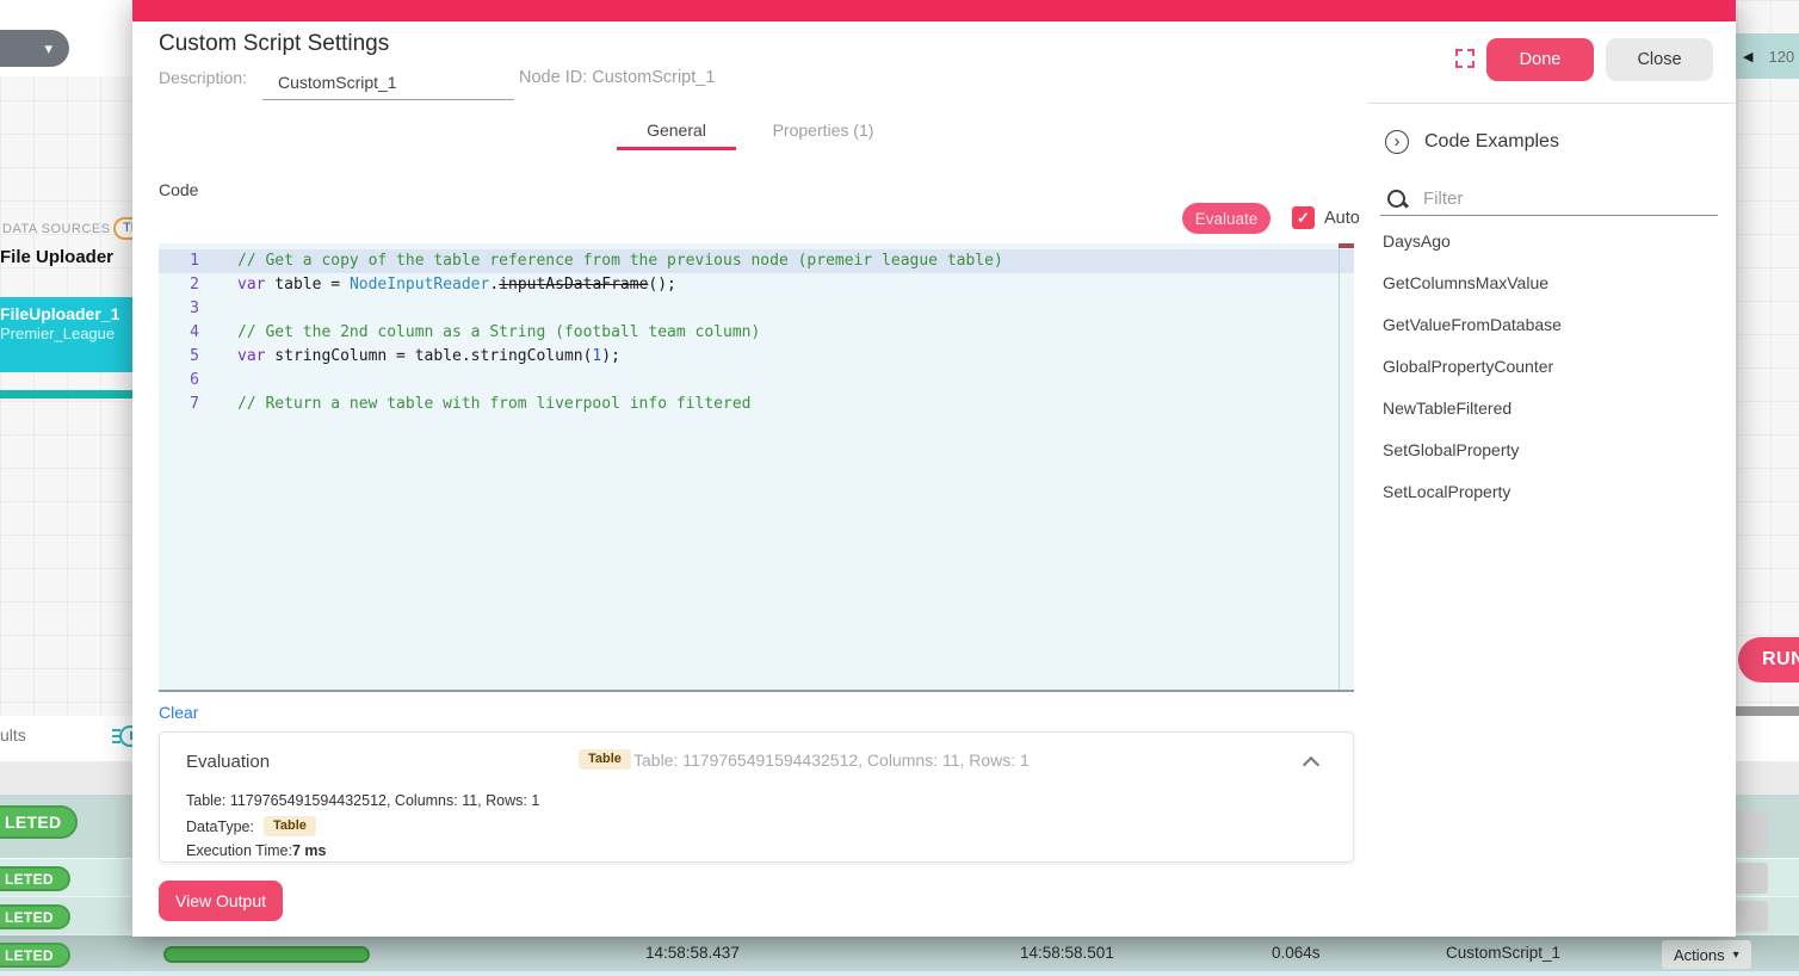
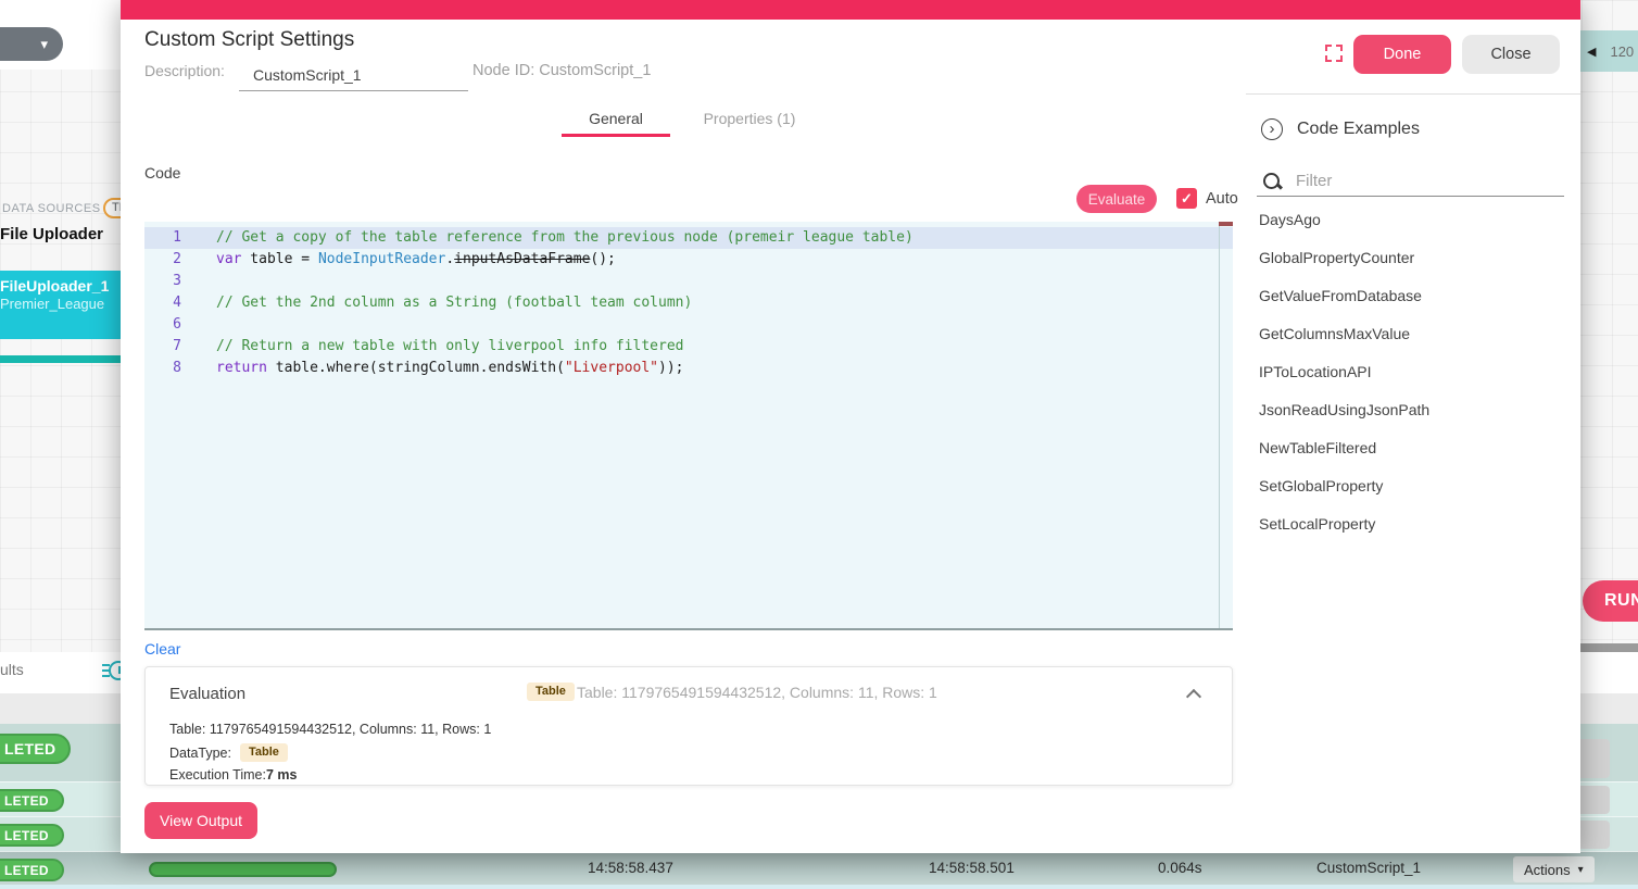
  ▾
  DATA SOURCES
  File Uploader
  FileUploader_1
  Premier_League
  ults
  LETED
  LETED
  LETED
  LETED
  14:58:58.437
  14:58:58.501
  0.064s
  CustomScript_1
  Actions
  ▾
  ◀
  120
  RUN
  Custom Script Settings
  Description:
  CustomScript_1
  Node ID: CustomScript_1
  Done
  Close
  General
  Properties (1)
  Code
  Evaluate
  ✓
  Auto
  1
  // Get a copy of the table reference from the previous node (premeir league table)
  2
  var table = NodeInputReader.inputAsDataFrame();
  3
  4
  // Get the 2nd column as a String (football team column)
- 5
- var stringColumn = table.stringColumn(1);
  6
  7
- // Return a new table with from liverpool info filtered
+ // Return a new table with only liverpool info filtered
+ 8
+ return table.where(stringColumn.endsWith("Liverpool"));
  Clear
  Evaluation
  Table
  Table: 1179765491594432512, Columns: 11, Rows: 1
  Table: 1179765491594432512, Columns: 11, Rows: 1
  DataType:
  Table
  Execution Time:7 ms
  View Output
  ›
  Code Examples
  Filter
  DaysAgo
- GetColumnsMaxValue
+ GlobalPropertyCounter
  GetValueFromDatabase
- GlobalPropertyCounter
+ GetColumnsMaxValue
+ IPToLocationAPI
+ JsonReadUsingJsonPath
  NewTableFiltered
  SetGlobalProperty
  SetLocalProperty
